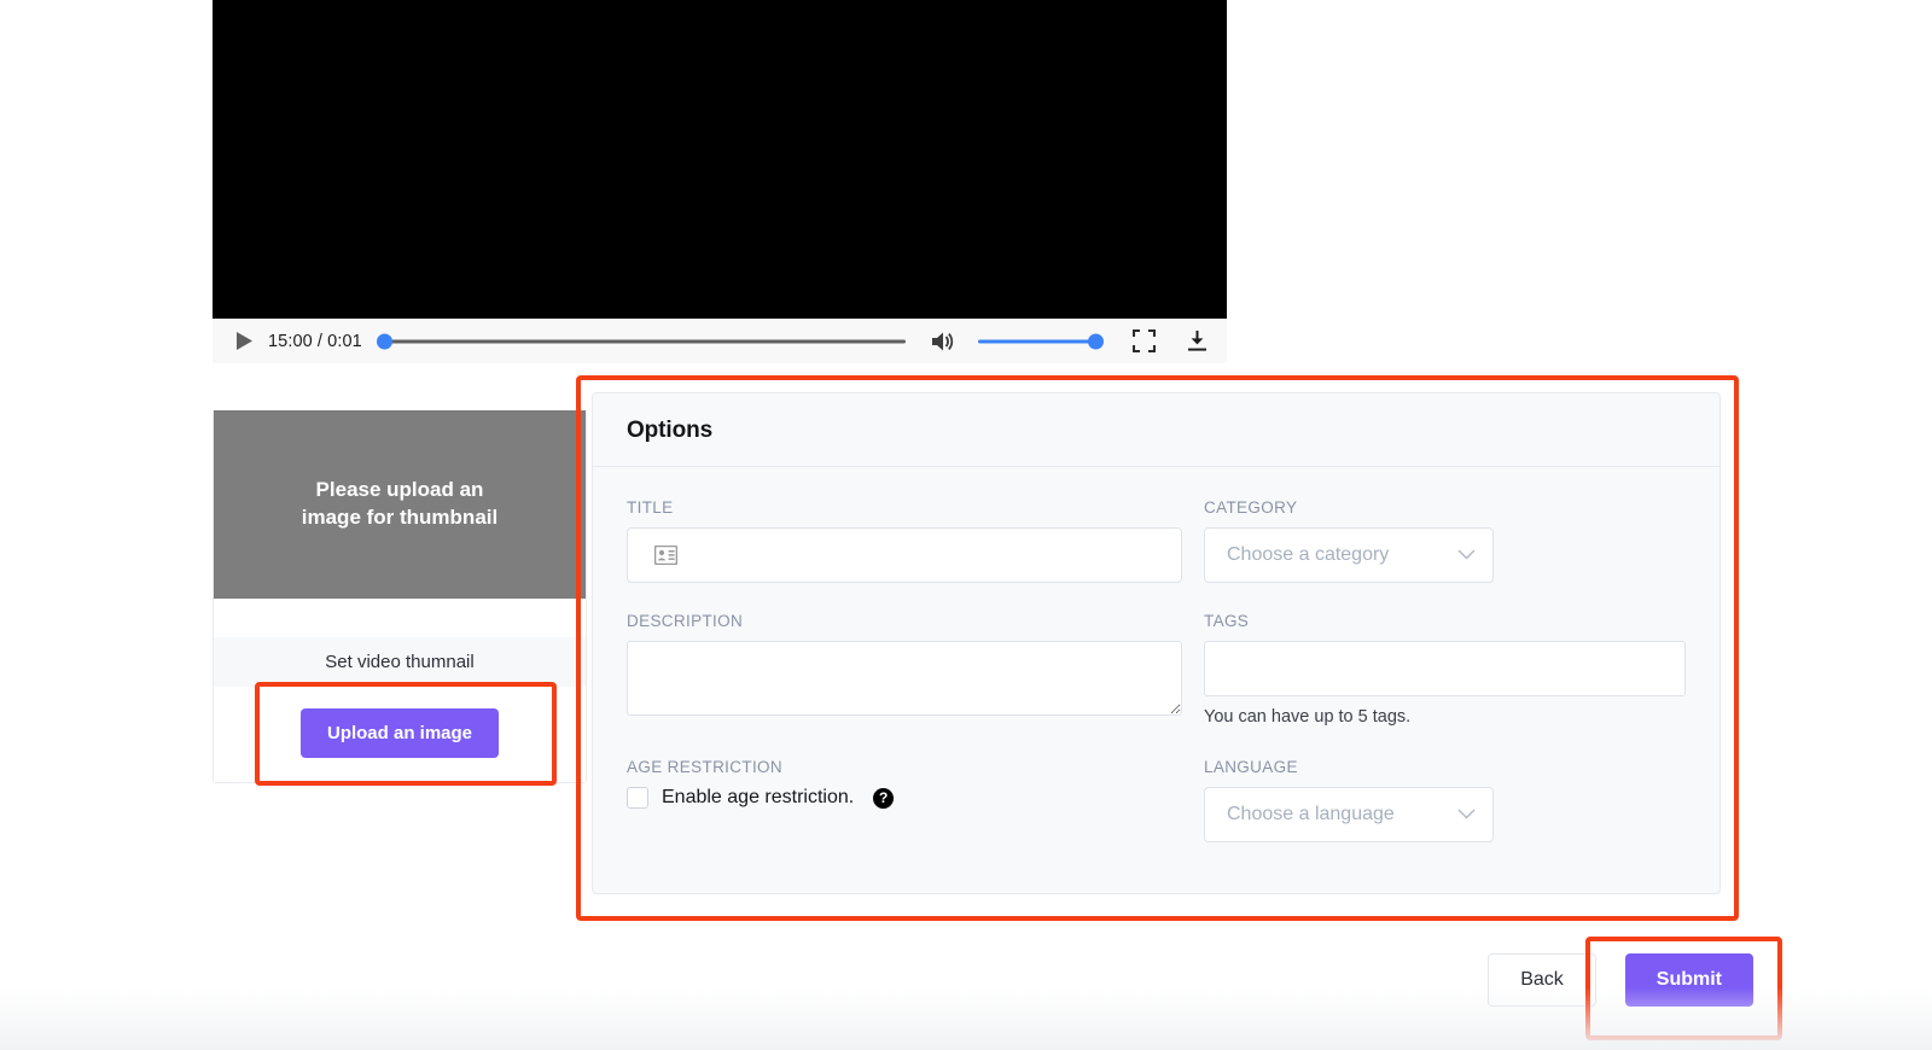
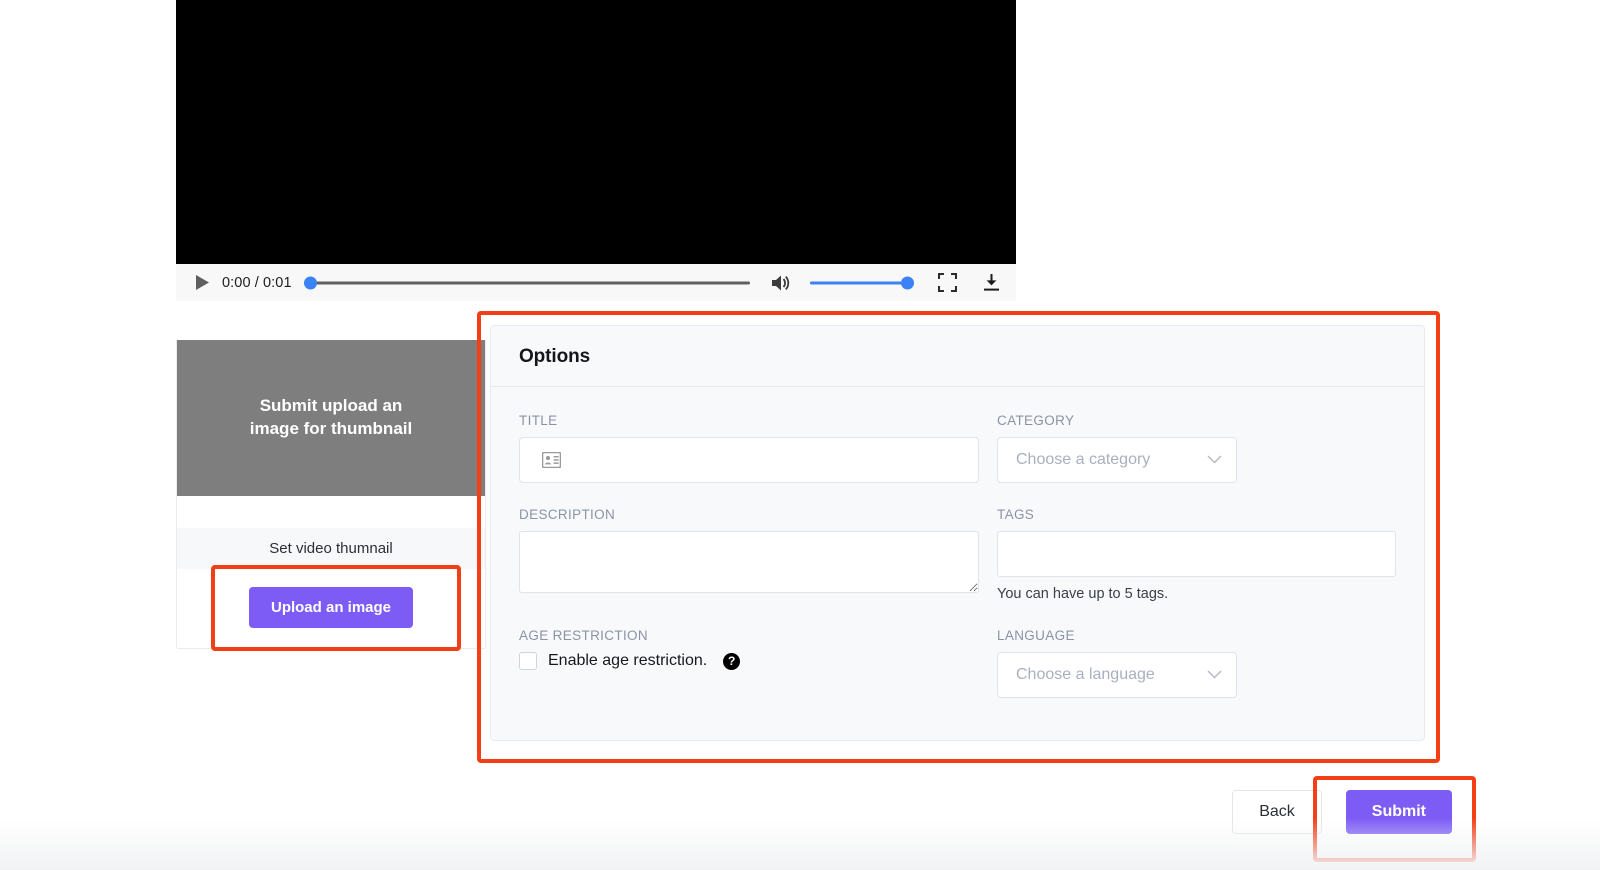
- 15:00 / 0:01
+ 0:00 / 0:01
- Please upload an image for thumbnail
+ Submit upload an image for thumbnail
  Set video thumnail
  Upload an image
  Options
  TITLE
  CATEGORY
  Choose a category
  DESCRIPTION
  TAGS
  You can have up to 5 tags.
  AGE RESTRICTION
  Enable age restriction.
  ?
  LANGUAGE
  Choose a language
  Back
  Submit
